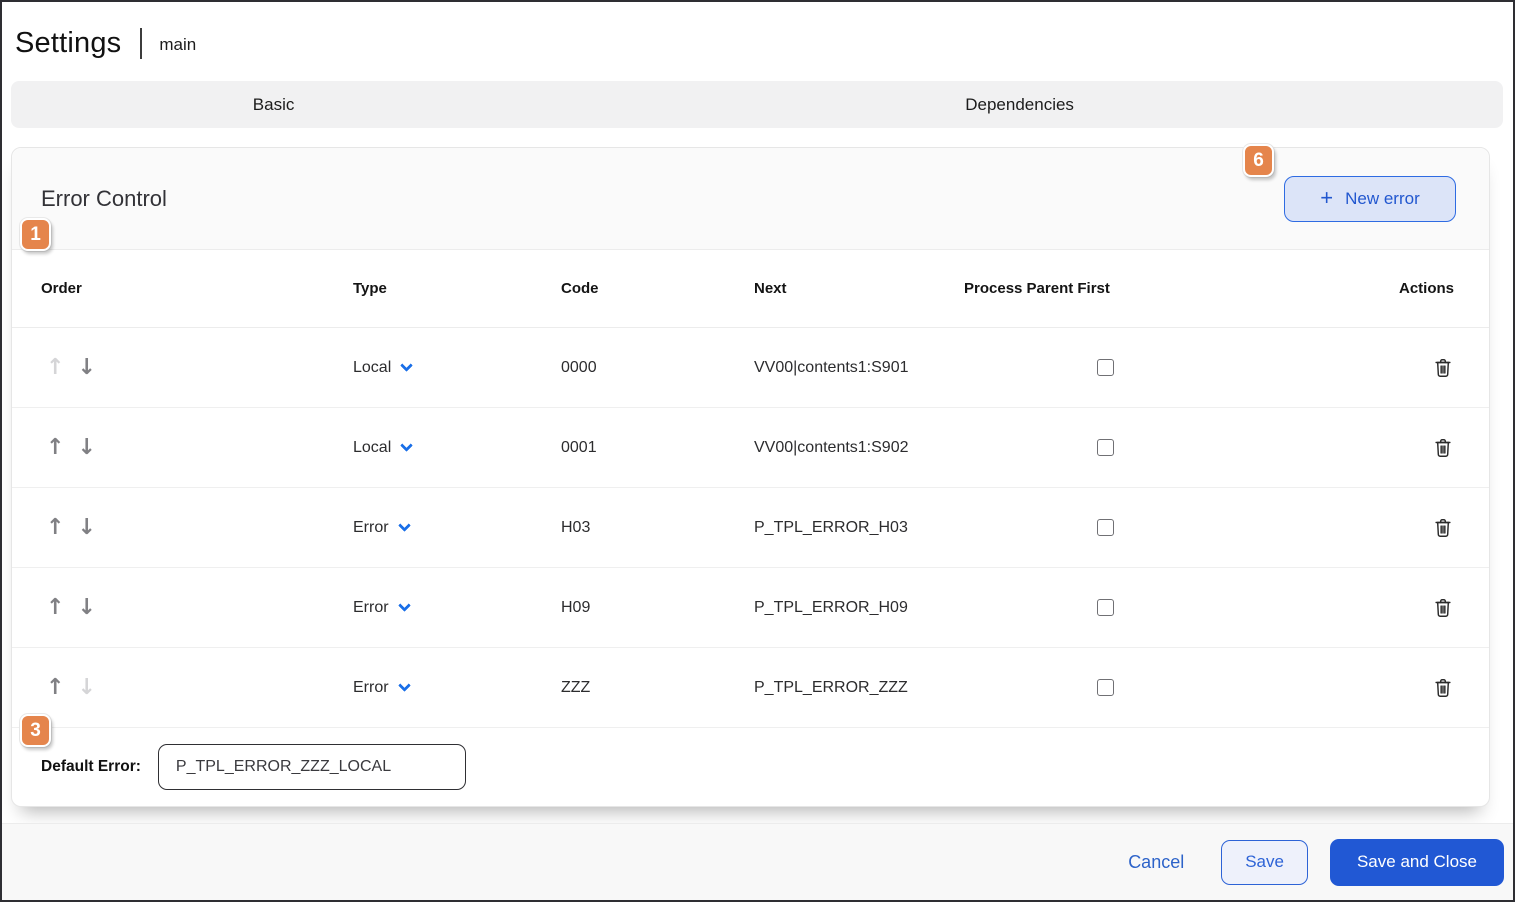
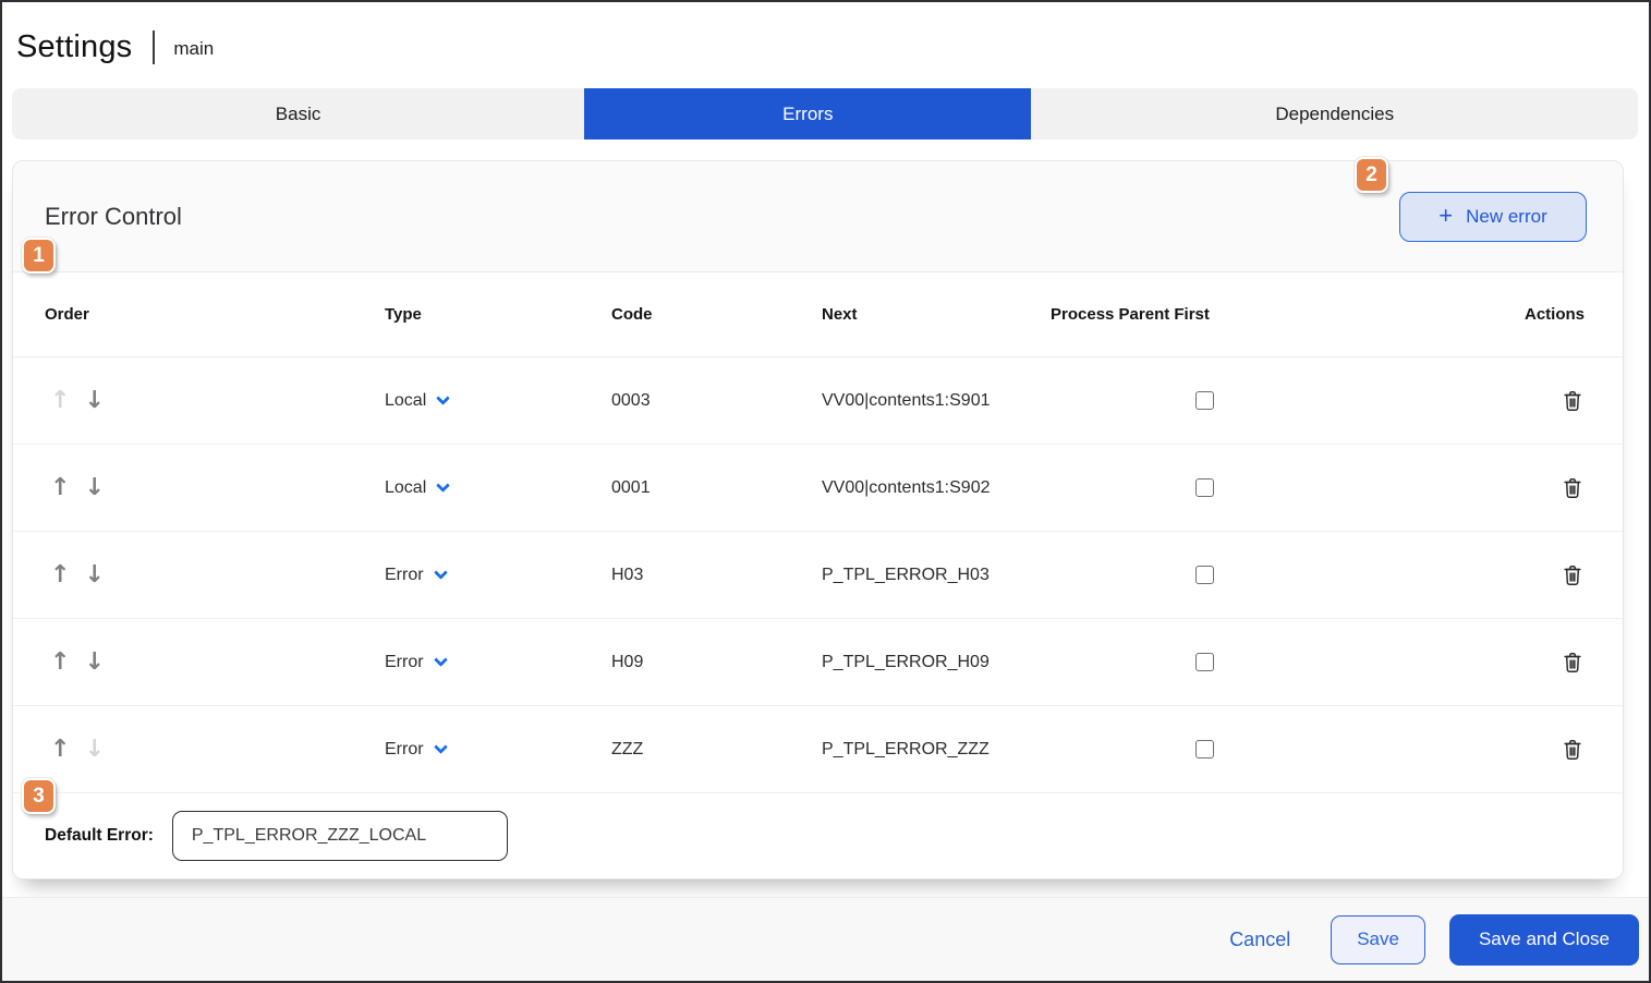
  Settings
  main
  Basic
+ Errors
  Dependencies
  Error Control
  +
  New error
  Order
  Type
  Code
  Next
  Process Parent First
  Actions
  ↑
  ↓
  Local
- 0000
+ 0003
  VV00|contents1:S901
  ↑
  ↓
  Local
  0001
  VV00|contents1:S902
  ↑
  ↓
  Error
  H03
  P_TPL_ERROR_H03
  ↑
  ↓
  Error
  H09
  P_TPL_ERROR_H09
  ↑
  ↓
  Error
  ZZZ
  P_TPL_ERROR_ZZZ
  Default Error:
  P_TPL_ERROR_ZZZ_LOCAL
  Cancel
  Save
  Save and Close
  1
- 6
+ 2
  3
